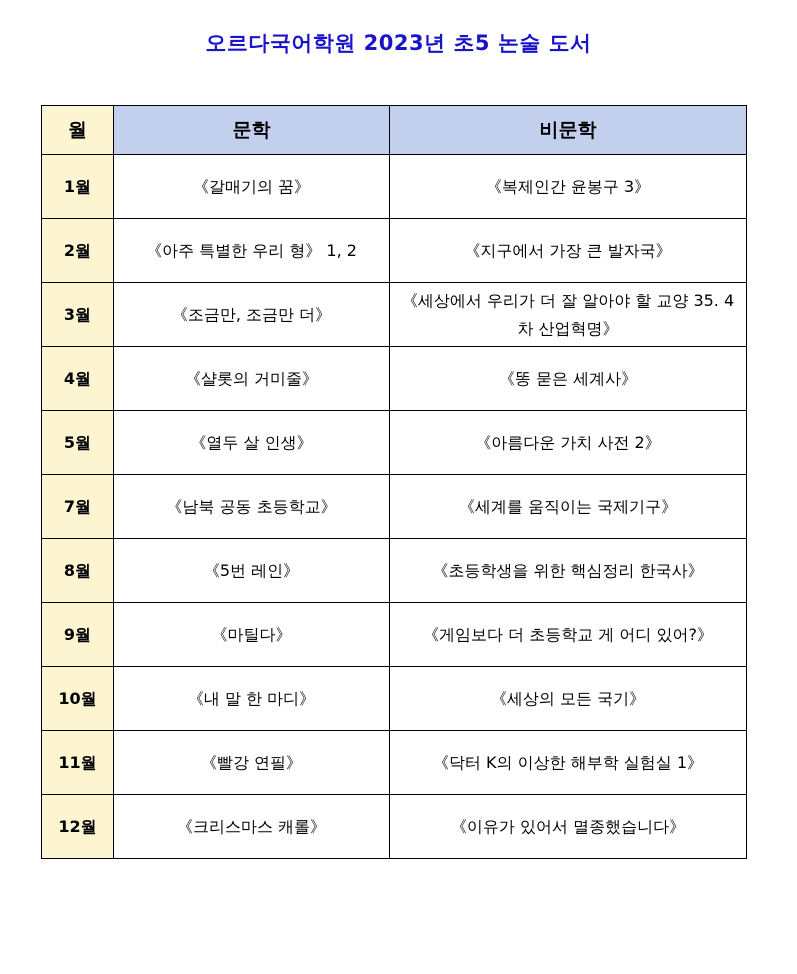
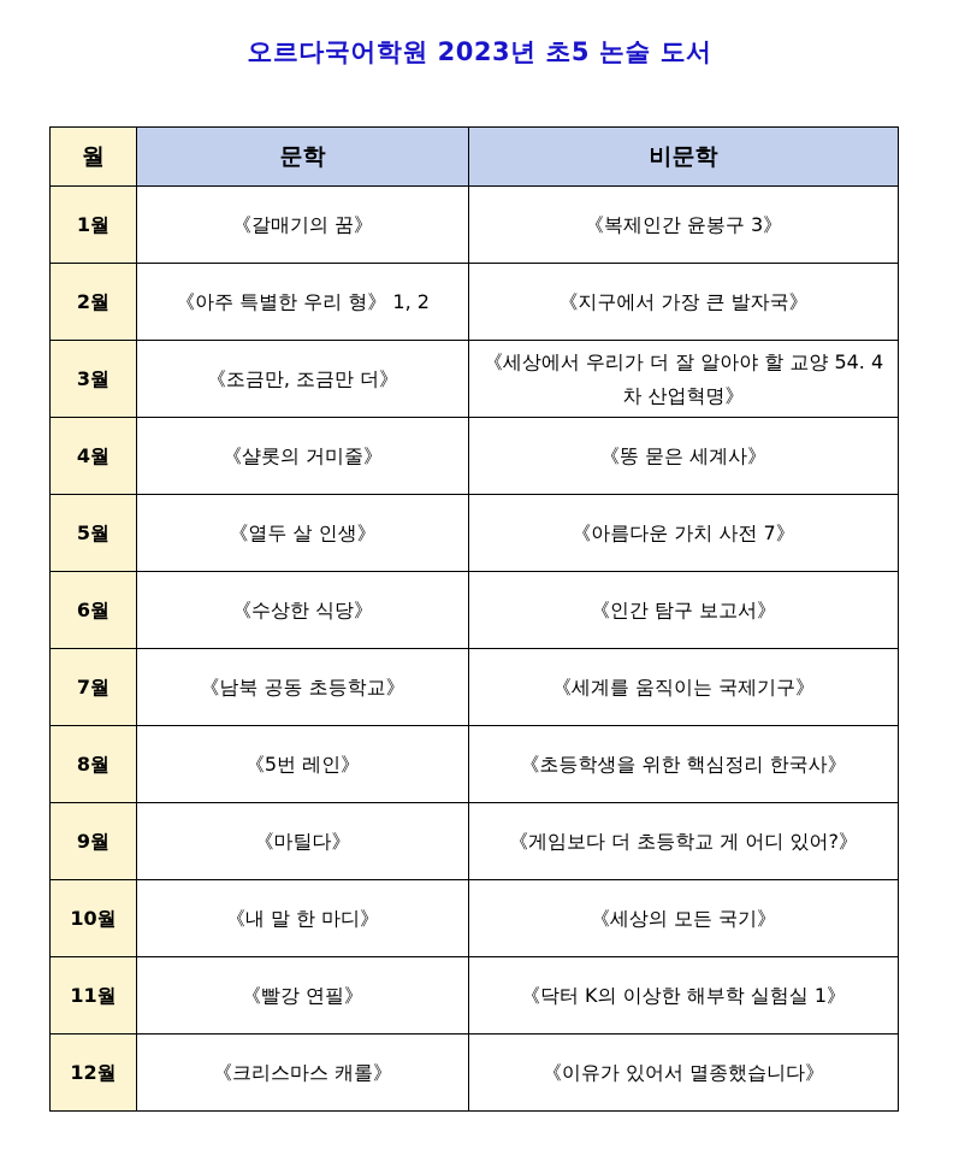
  오르다국어학원 2023년 초5 논술 도서
  월	문학	비문학
  1월	《갈매기의 꿈》	《복제인간 윤봉구 3》
  2월	《아주 특별한 우리 형》 1, 2	《지구에서 가장 큰 발자국》
- 3월	《조금만, 조금만 더》	《세상에서 우리가 더 잘 알아야 할 교양 35. 4차 산업혁명》
+ 3월	《조금만, 조금만 더》	《세상에서 우리가 더 잘 알아야 할 교양 54. 4차 산업혁명》
  4월	《샬롯의 거미줄》	《똥 묻은 세계사》
- 5월	《열두 살 인생》	《아름다운 가치 사전 2》
+ 5월	《열두 살 인생》	《아름다운 가치 사전 7》
+ 6월	《수상한 식당》	《인간 탐구 보고서》
  7월	《남북 공동 초등학교》	《세계를 움직이는 국제기구》
  8월	《5번 레인》	《초등학생을 위한 핵심정리 한국사》
  9월	《마틸다》	《게임보다 더 초등학교 게 어디 있어?》
  10월	《내 말 한 마디》	《세상의 모든 국기》
  11월	《빨강 연필》	《닥터 K의 이상한 해부학 실험실 1》
  12월	《크리스마스 캐롤》	《이유가 있어서 멸종했습니다》
